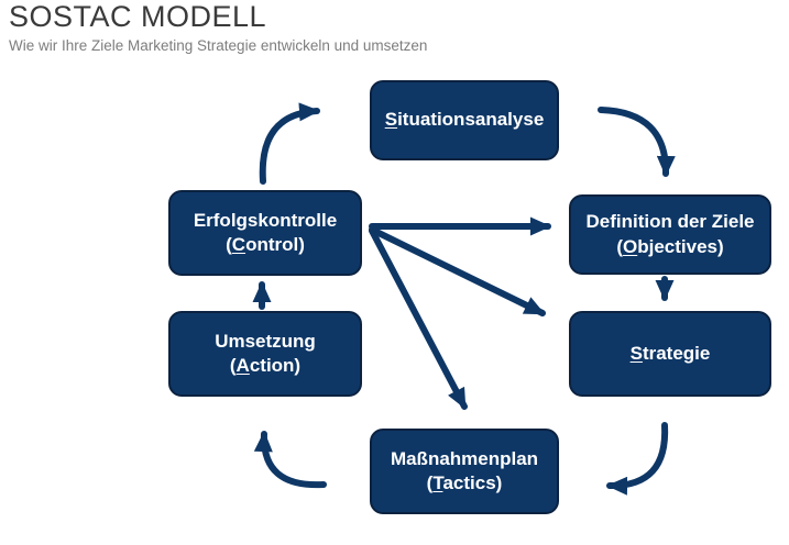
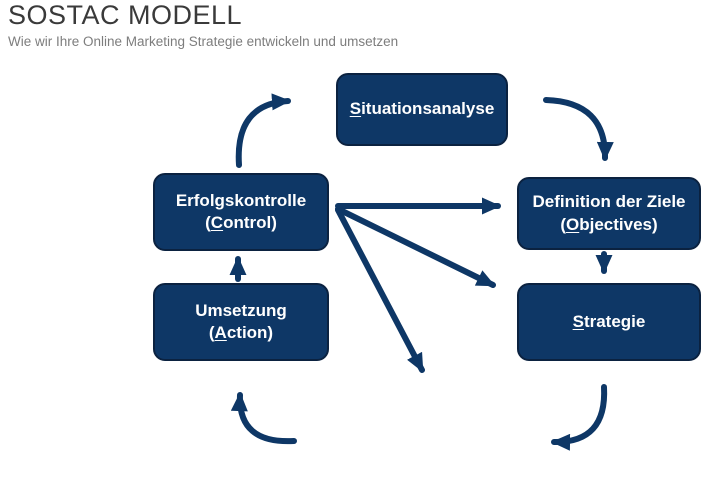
  SOSTAC MODELL
- Wie wir Ihre Ziele Marketing Strategie entwickeln und umsetzen
+ Wie wir Ihre Online Marketing Strategie entwickeln und umsetzen
  Situationsanalyse
  Definition der Ziele
  (Objectives)
  Strategie
- Maßnahmenplan
- (Tactics)
  Umsetzung
  (Action)
  Erfolgskontrolle
  (Control)
